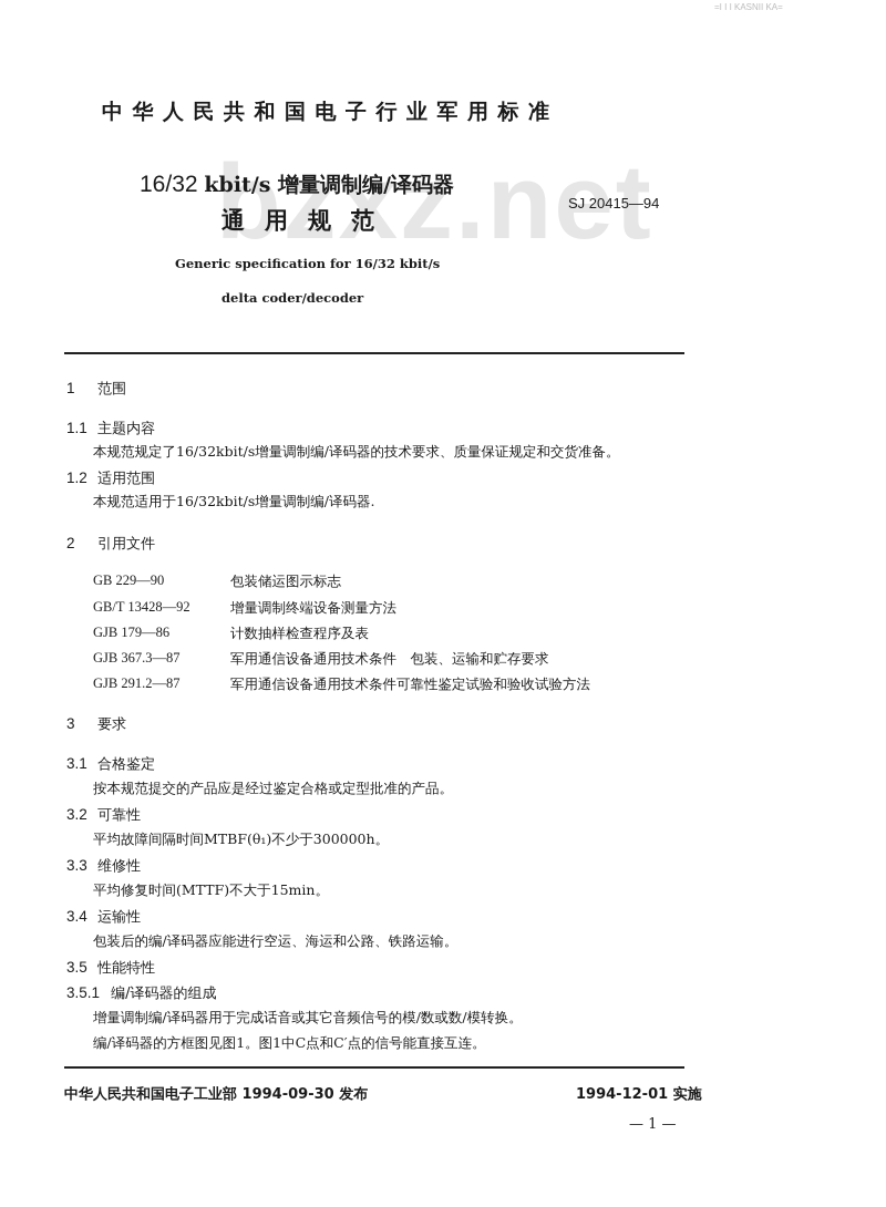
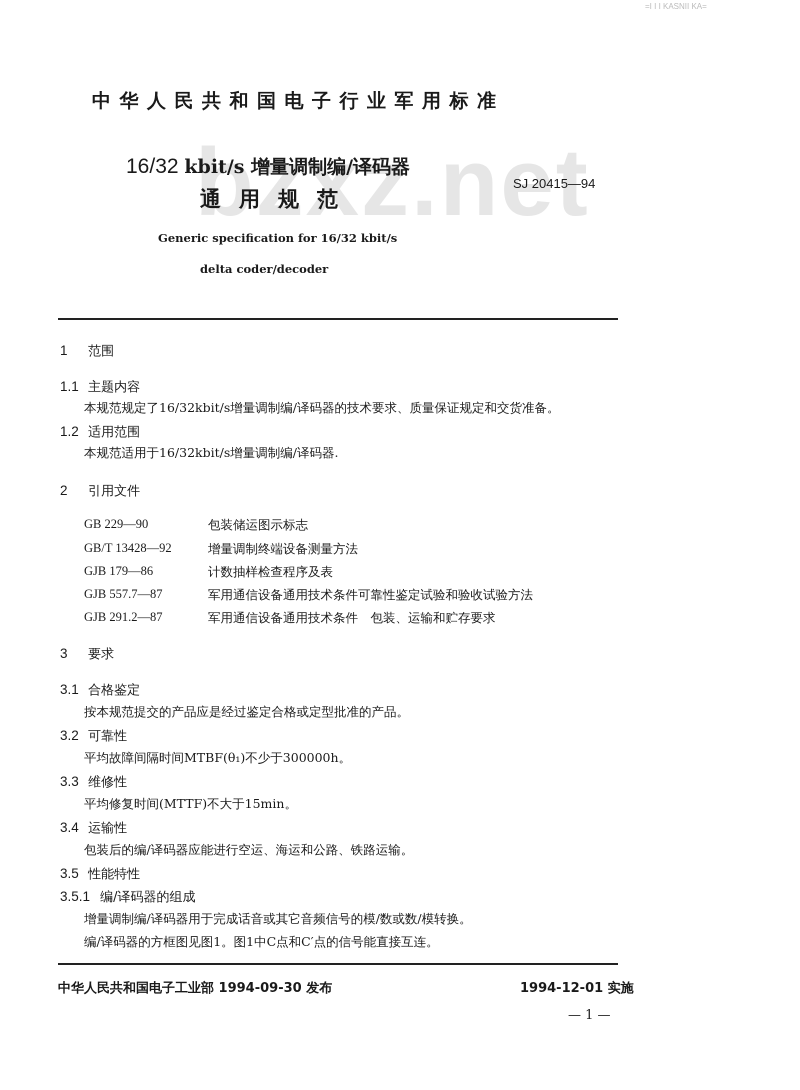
  =I I I KASNII KA=
  中华人民共和国电子行业军用标准
  bzxz.net
  16/32 kbit/s 增量调制编/译码器
  通用规范
  SJ 20415—94
  Generic specification for 16/32 kbit/s
  delta coder/decoder
  1 范围
  1.1 主题内容
  本规范规定了16/32kbit/s增量调制编/译码器的技术要求、质量保证规定和交货准备。
  1.2 适用范围
  本规范适用于16/32kbit/s增量调制编/译码器.
  2 引用文件
  GB 229—90
  包装储运图示标志
  GB/T 13428—92
  增量调制终端设备测量方法
  GJB 179—86
  计数抽样检查程序及表
- GJB 367.3—87
+ GJB 557.7—87
- 军用通信设备通用技术条件 包装、运输和贮存要求
+ 军用通信设备通用技术条件可靠性鉴定试验和验收试验方法
  GJB 291.2—87
- 军用通信设备通用技术条件可靠性鉴定试验和验收试验方法
+ 军用通信设备通用技术条件 包装、运输和贮存要求
  3 要求
  3.1 合格鉴定
  按本规范提交的产品应是经过鉴定合格或定型批准的产品。
  3.2 可靠性
  平均故障间隔时间MTBF(θ₁)不少于300000h。
  3.3 维修性
  平均修复时间(MTTF)不大于15min。
  3.4 运输性
  包装后的编/译码器应能进行空运、海运和公路、铁路运输。
  3.5 性能特性
  3.5.1 编/译码器的组成
  增量调制编/译码器用于完成话音或其它音频信号的模/数或数/模转换。
  编/译码器的方框图见图1。图1中C点和C′点的信号能直接互连。
  中华人民共和国电子工业部 1994-09-30 发布
  1994-12-01 实施
  — 1 —
